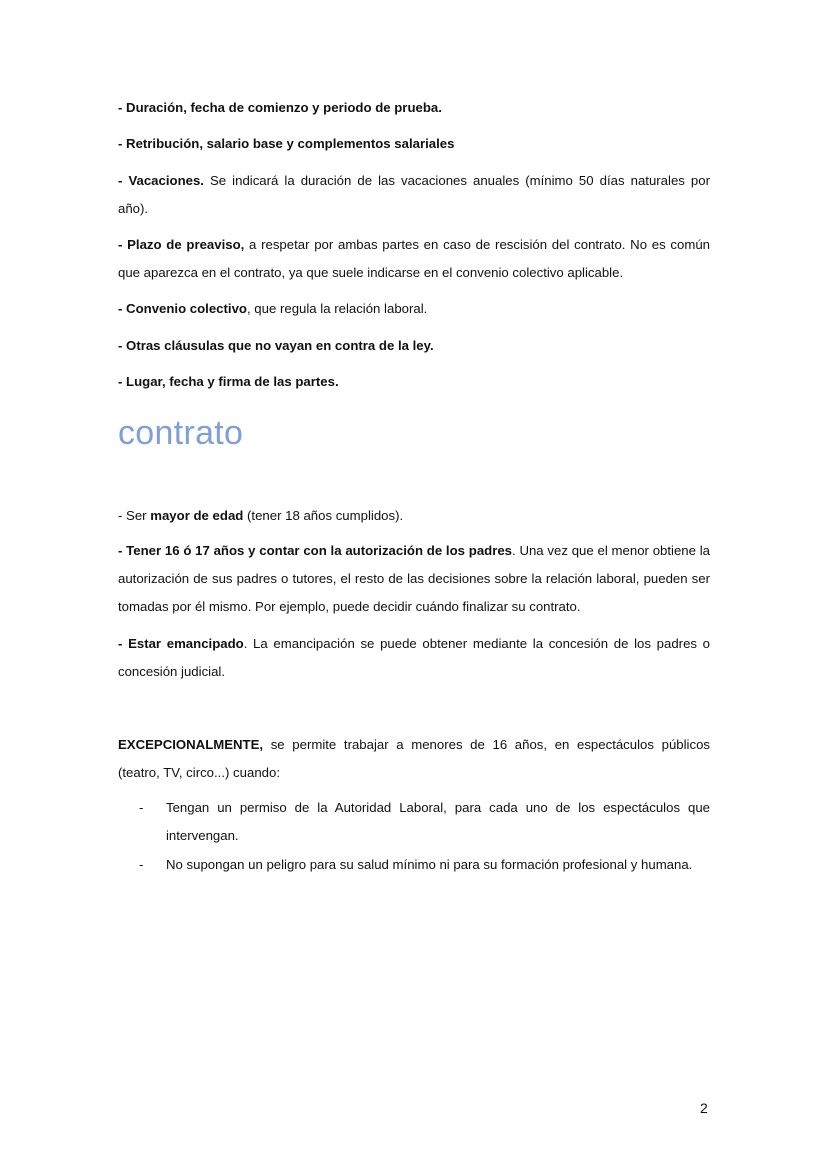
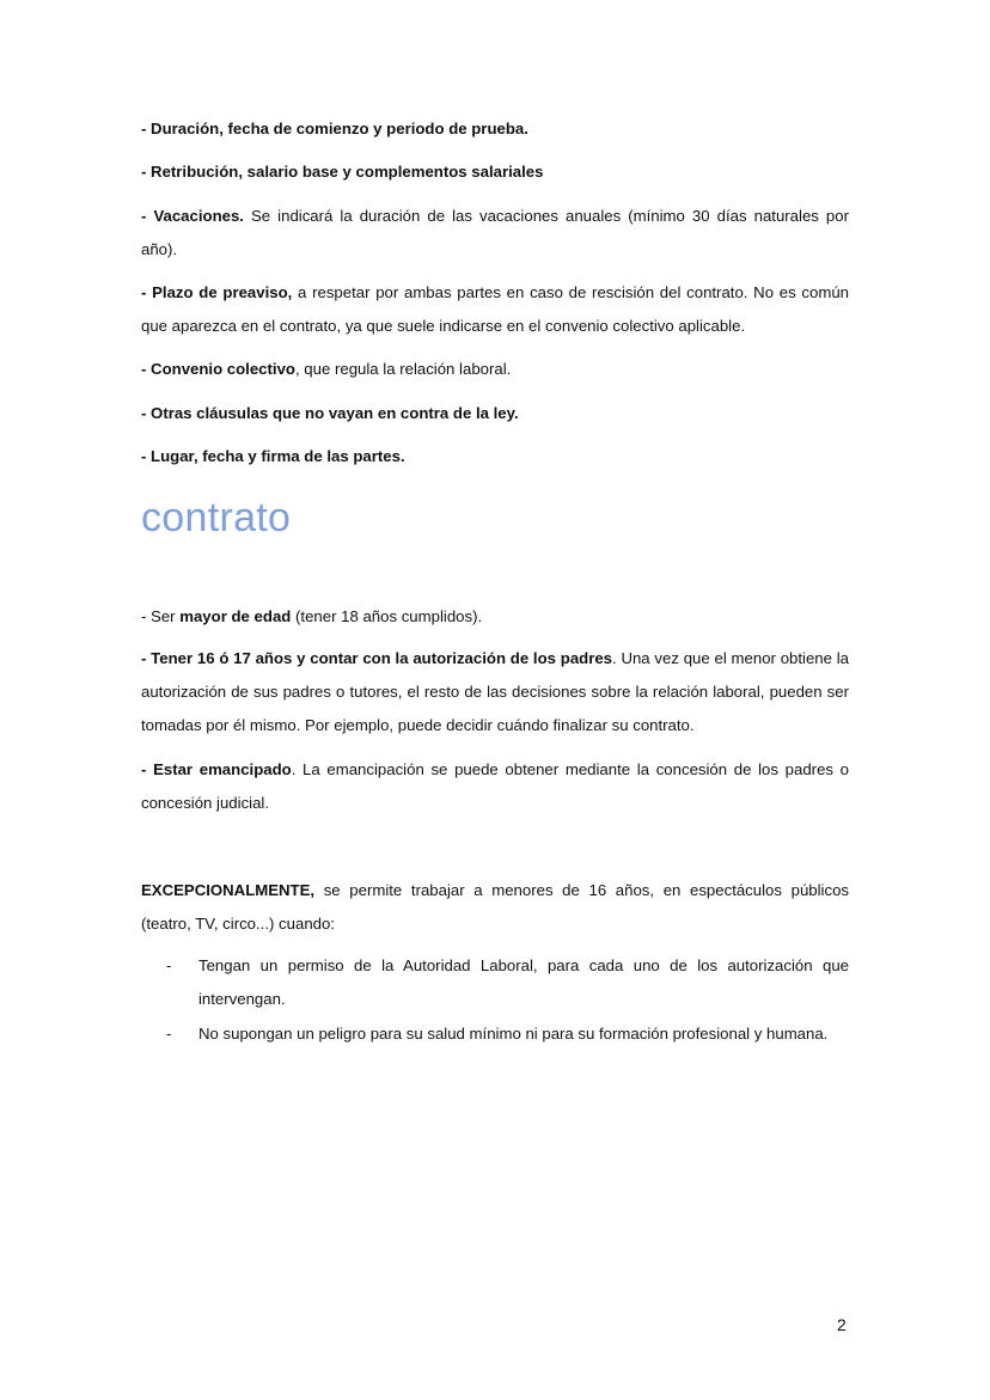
  - Duración, fecha de comienzo y periodo de prueba.
  - Retribución, salario base y complementos salariales
- - Vacaciones. Se indicará la duración de las vacaciones anuales (mínimo 50 días naturales por año).
+ - Vacaciones. Se indicará la duración de las vacaciones anuales (mínimo 30 días naturales por año).
  - Plazo de preaviso, a respetar por ambas partes en caso de rescisión del contrato. No es común que aparezca en el contrato, ya que suele indicarse en el convenio colectivo aplicable.
  - Convenio colectivo, que regula la relación laboral.
  - Otras cláusulas que no vayan en contra de la ley.
  - Lugar, fecha y firma de las partes.
  contrato
  - Ser mayor de edad (tener 18 años cumplidos).
  - Tener 16 ó 17 años y contar con la autorización de los padres. Una vez que el menor obtiene la autorización de sus padres o tutores, el resto de las decisiones sobre la relación laboral, pueden ser tomadas por él mismo. Por ejemplo, puede decidir cuándo finalizar su contrato.
  - Estar emancipado. La emancipación se puede obtener mediante la concesión de los padres o concesión judicial.
  EXCEPCIONALMENTE, se permite trabajar a menores de 16 años, en espectáculos públicos (teatro, TV, circo...) cuando:
  -
- Tengan un permiso de la Autoridad Laboral, para cada uno de los espectáculos que intervengan.
+ Tengan un permiso de la Autoridad Laboral, para cada uno de los autorización que intervengan.
  -
  No supongan un peligro para su salud mínimo ni para su formación profesional y humana.
  2
